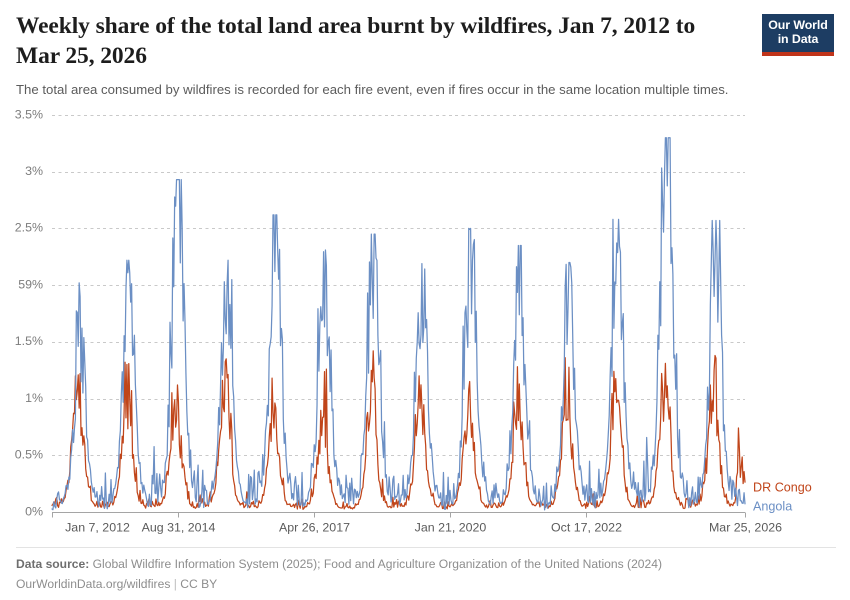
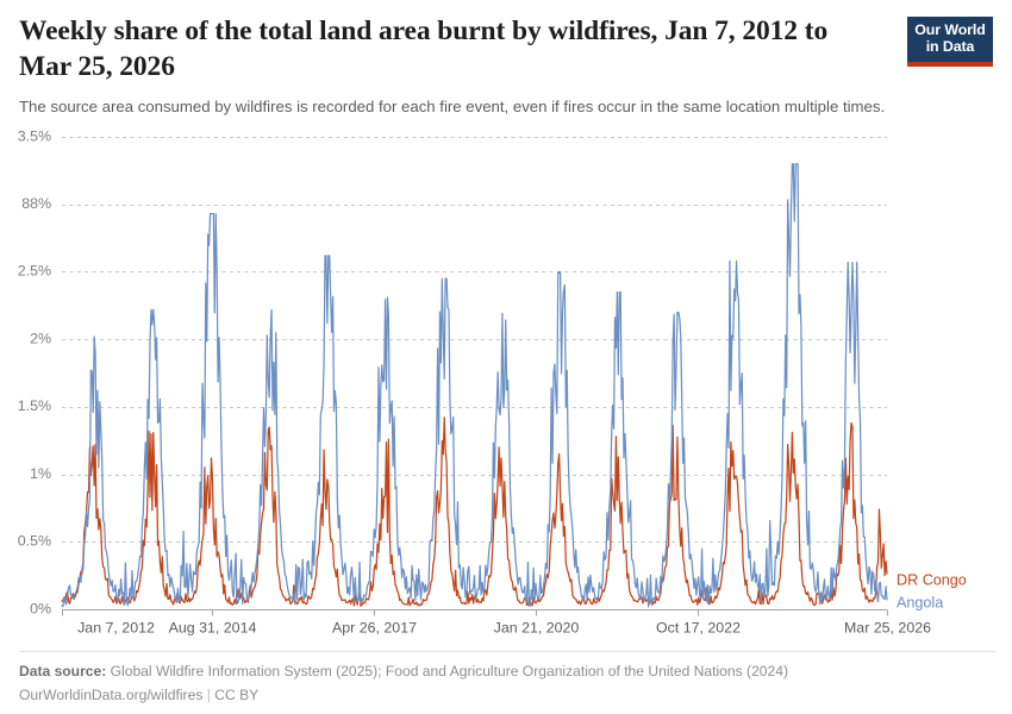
  Weekly share of the total land area burnt by wildfires, Jan 7, 2012 to Mar 25, 2026
- The total area consumed by wildfires is recorded for each fire event, even if fires occur in the same location multiple times.
+ The source area consumed by wildfires is recorded for each fire event, even if fires occur in the same location multiple times.
  Our World
  in Data
  0%
  0.5%
  1%
  1.5%
- 59%
+ 2%
  2.5%
- 3%
+ 88%
  3.5%
  Jan 7, 2012
  Aug 31, 2014
  Apr 26, 2017
  Jan 21, 2020
  Oct 17, 2022
  Mar 25, 2026
  DR Congo
  Angola
  Data source: Global Wildfire Information System (2025); Food and Agriculture Organization of the United Nations (2024)
  OurWorldinData.org/wildfires | CC BY
